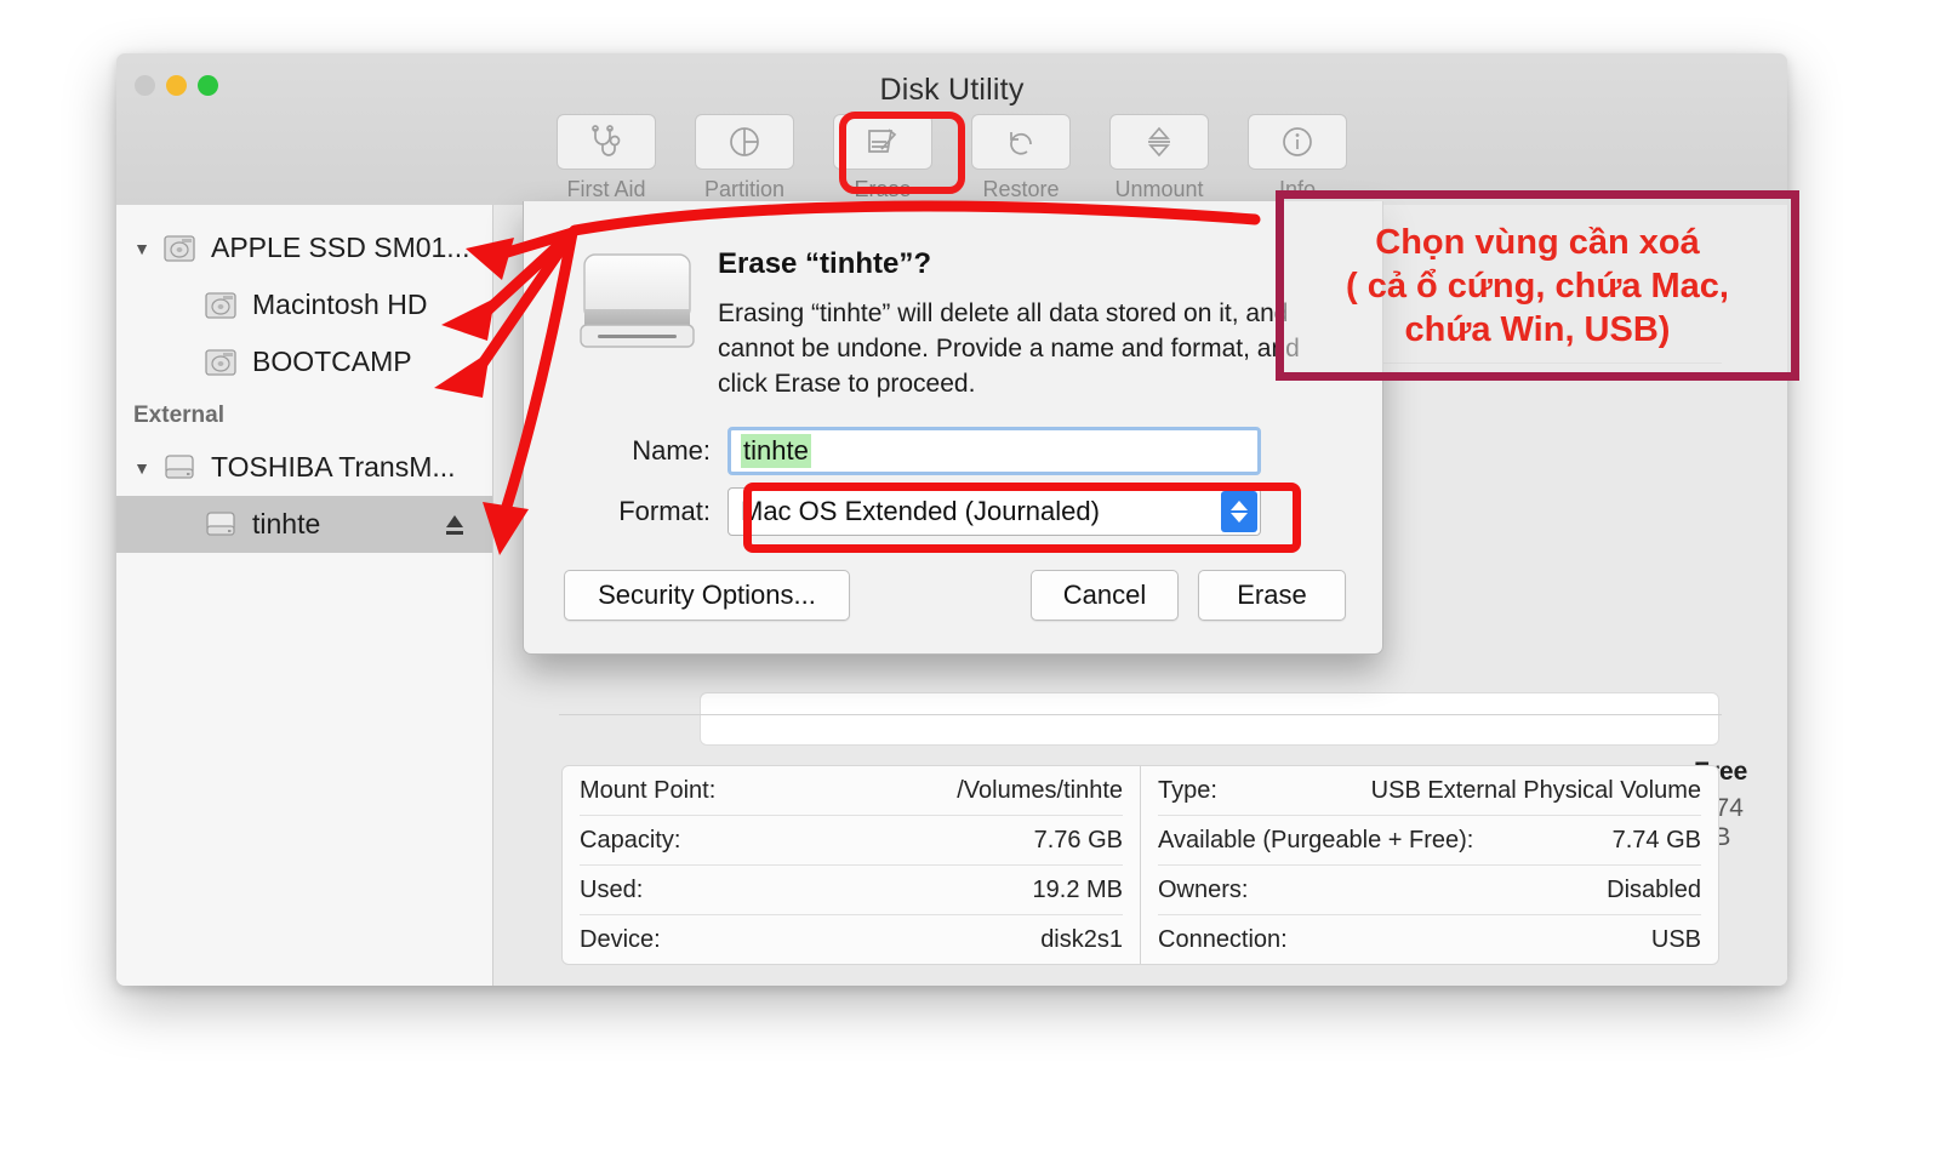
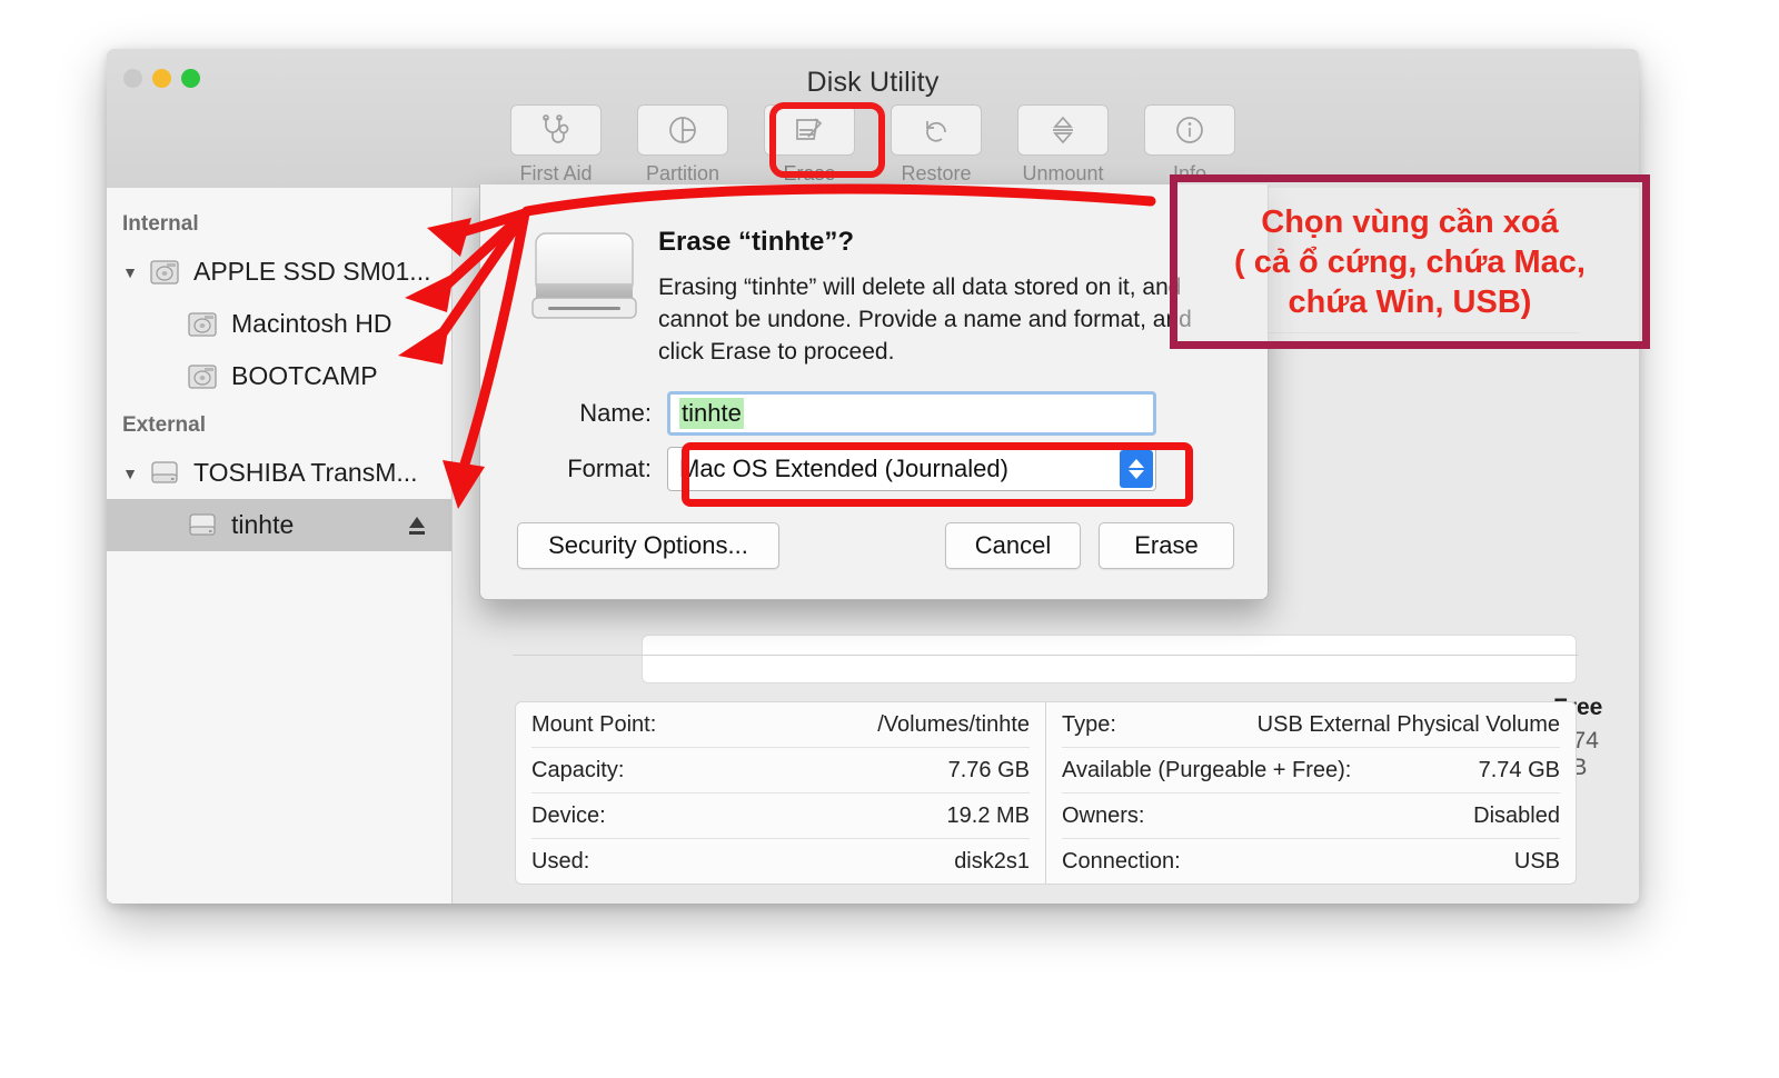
  Disk Utility
  First Aid
  Partition
  Erase
  Restore
  Unmount
  Info
+ Internal
  ▼
  APPLE SSD SM01...
  Macintosh HD
  BOOTCAMP
  External
  ▼
  TOSHIBA TransM...
  tinhte
  Mount Point:
  /Volumes/tinhte
  Capacity:
  7.76 GB
- Used:
+ Device:
  19.2 MB
- Device:
+ Used:
  disk2s1
  Type:
  USB External Physical Volume
  Available (Purgeable + Free):
  7.74 GB
  Owners:
  Disabled
  Connection:
  USB
  Erase “tinhte”?
  Erasing “tinhte” will delete all data stored on it, and cannot be undone. Provide a name and format, and click Erase to proceed.
  Name:
  tinhte
  Format:
  Mac OS Extended (Journaled)
  Security Options...
  Cancel
  Erase
  Chọn vùng cần xoá
  ( cả ổ cứng, chứa Mac,
  chứa Win, USB)
